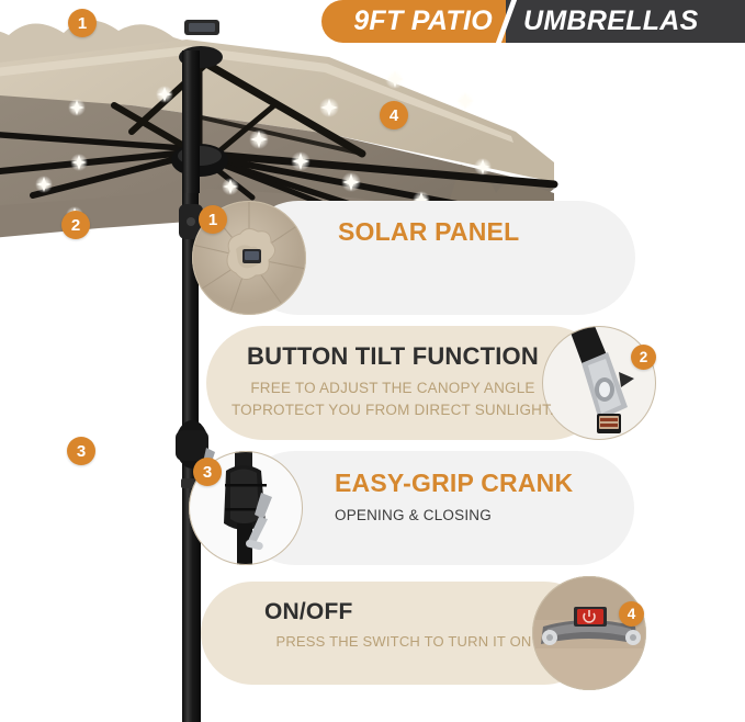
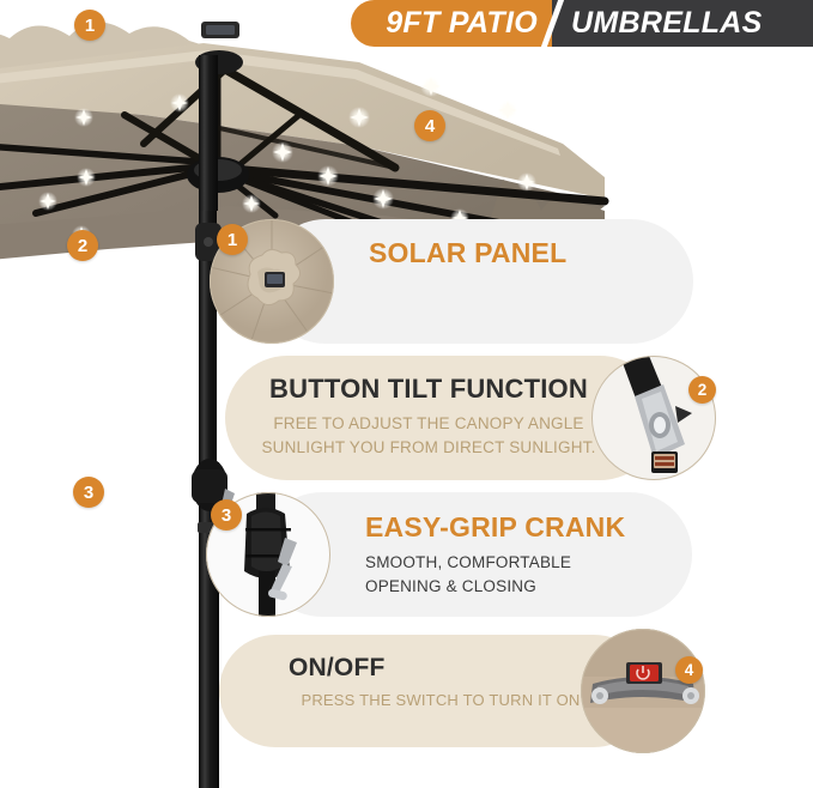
  1
  2
  3
  4
  9FT PATIO
  UMBRELLAS
  1
  SOLAR PANEL
  2
  BUTTON TILT FUNCTION
  FREE TO ADJUST THE CANOPY ANGLE
- TOPROTECT YOU FROM DIRECT SUNLIGHT.
+ SUNLIGHT YOU FROM DIRECT SUNLIGHT.
  3
  EASY-GRIP CRANK
+ SMOOTH, COMFORTABLE
  OPENING & CLOSING
  4
  ON/OFF
  PRESS THE SWITCH TO TURN IT ON
